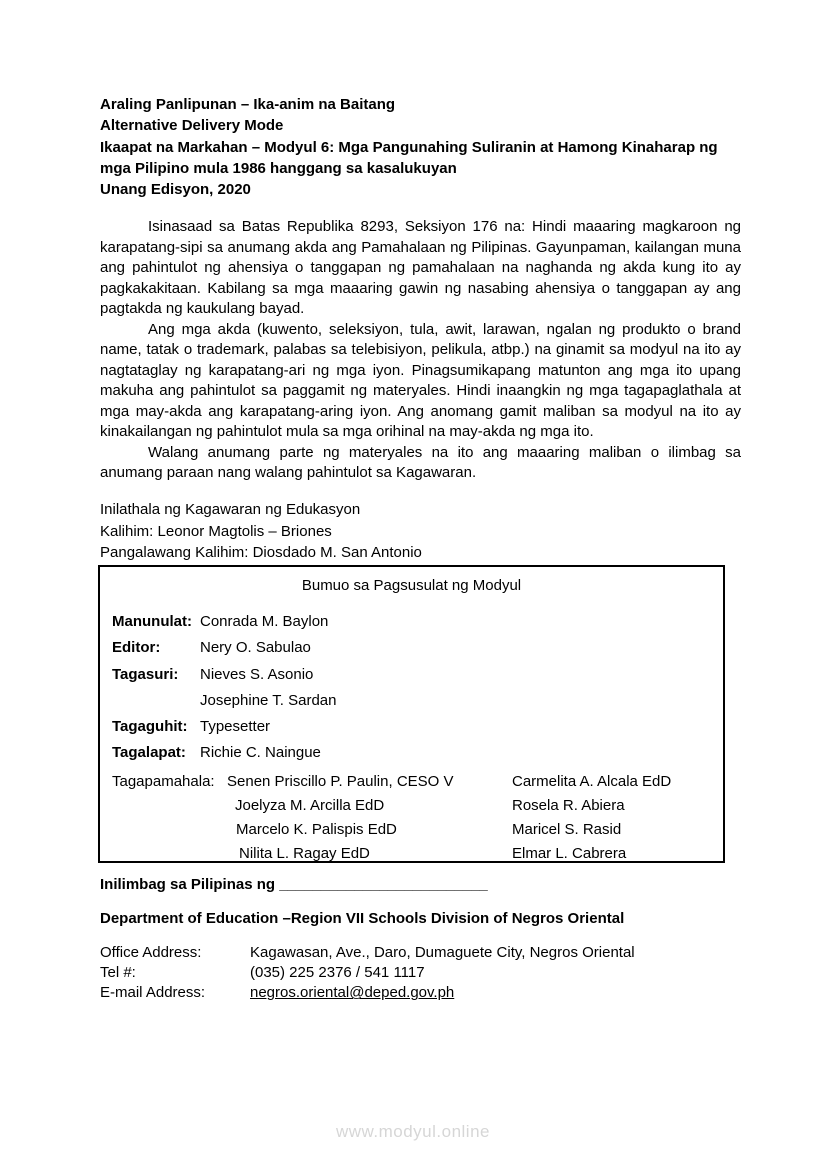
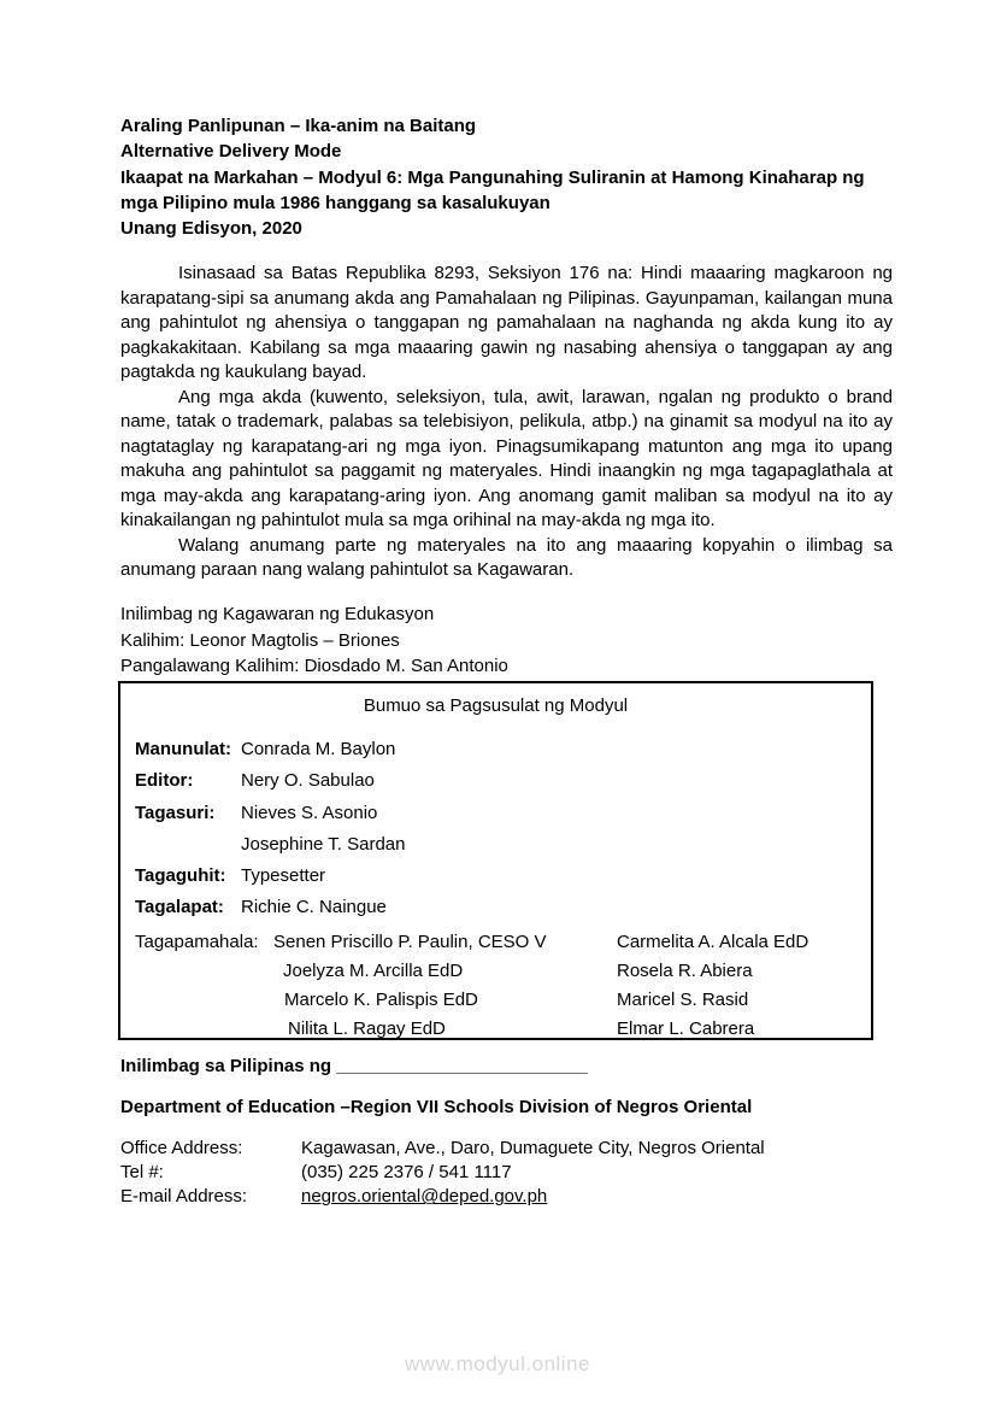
  Araling Panlipunan – Ika-anim na Baitang
  Alternative Delivery Mode
  Ikaapat na Markahan – Modyul 6: Mga Pangunahing Suliranin at Hamong Kinaharap ng mga Pilipino mula 1986 hanggang sa kasalukuyan
  Unang Edisyon, 2020
  Isinasaad sa Batas Republika 8293, Seksiyon 176 na: Hindi maaaring magkaroon ng karapatang-sipi sa anumang akda ang Pamahalaan ng Pilipinas. Gayunpaman, kailangan muna ang pahintulot ng ahensiya o tanggapan ng pamahalaan na naghanda ng akda kung ito ay pagkakakitaan. Kabilang sa mga maaaring gawin ng nasabing ahensiya o tanggapan ay ang pagtakda ng kaukulang bayad.
  Ang mga akda (kuwento, seleksiyon, tula, awit, larawan, ngalan ng produkto o brand name, tatak o trademark, palabas sa telebisiyon, pelikula, atbp.) na ginamit sa modyul na ito ay nagtataglay ng karapatang-ari ng mga iyon. Pinagsumikapang matunton ang mga ito upang makuha ang pahintulot sa paggamit ng materyales. Hindi inaangkin ng mga tagapaglathala at mga may-akda ang karapatang-aring iyon. Ang anomang gamit maliban sa modyul na ito ay kinakailangan ng pahintulot mula sa mga orihinal na may-akda ng mga ito.
- Walang anumang parte ng materyales na ito ang maaaring maliban o ilimbag sa anumang paraan nang walang pahintulot sa Kagawaran.
+ Walang anumang parte ng materyales na ito ang maaaring kopyahin o ilimbag sa anumang paraan nang walang pahintulot sa Kagawaran.
- Inilathala ng Kagawaran ng Edukasyon
+ Inilimbag ng Kagawaran ng Edukasyon
  Kalihim: Leonor Magtolis – Briones
  Pangalawang Kalihim: Diosdado M. San Antonio
  Bumuo sa Pagsusulat ng Modyul
  Manunulat:
  Conrada M. Baylon
  Editor:
  Nery O. Sabulao
  Tagasuri:
  Nieves S. Asonio
  Josephine T. Sardan
  Tagaguhit:
  Typesetter
  Tagalapat:
  Richie C. Naingue
  Tagapamahala:
  Senen Priscillo P. Paulin, CESO V
  Joelyza M. Arcilla EdD
  Marcelo K. Palispis EdD
  Nilita L. Ragay EdD
  Carmelita A. Alcala EdD
  Rosela R. Abiera
  Maricel S. Rasid
  Elmar L. Cabrera
  Inilimbag sa Pilipinas ng _________________________
  Department of Education –Region VII Schools Division of Negros Oriental
  Office Address:
  Kagawasan, Ave., Daro, Dumaguete City, Negros Oriental
  Tel #:
  (035) 225 2376 / 541 1117
  E-mail Address:
  negros.oriental@deped.gov.ph
  www.modyul.online
